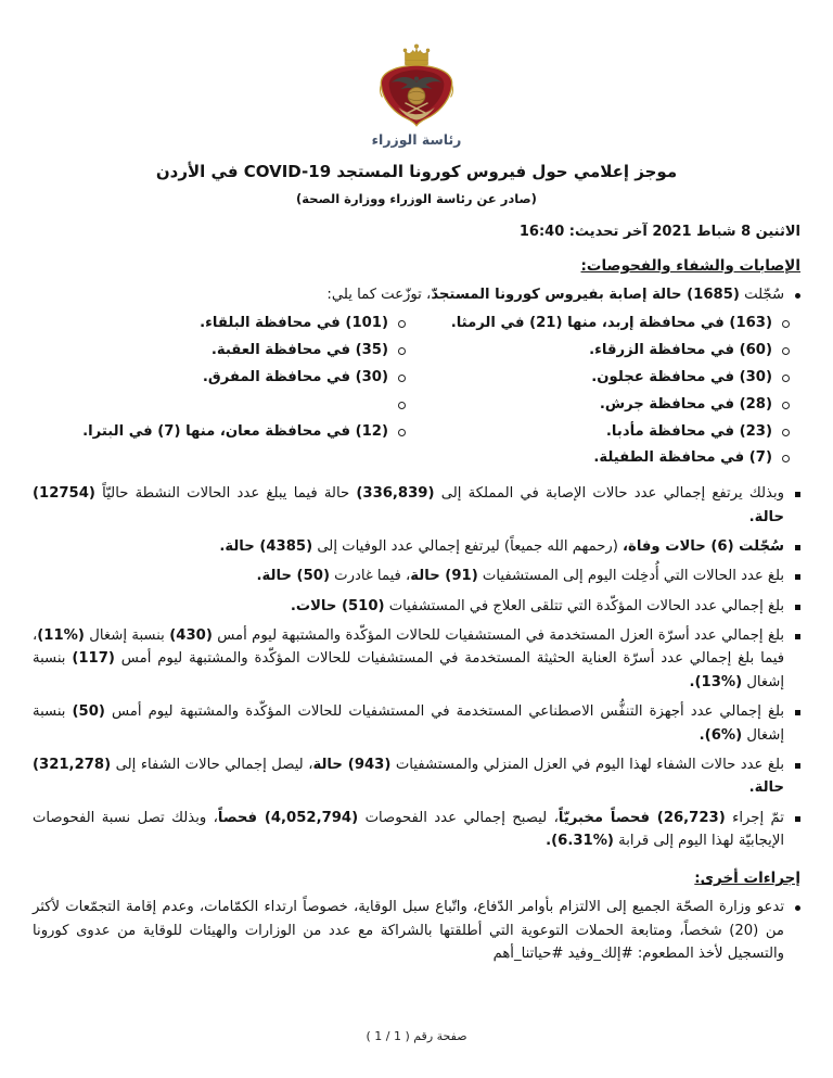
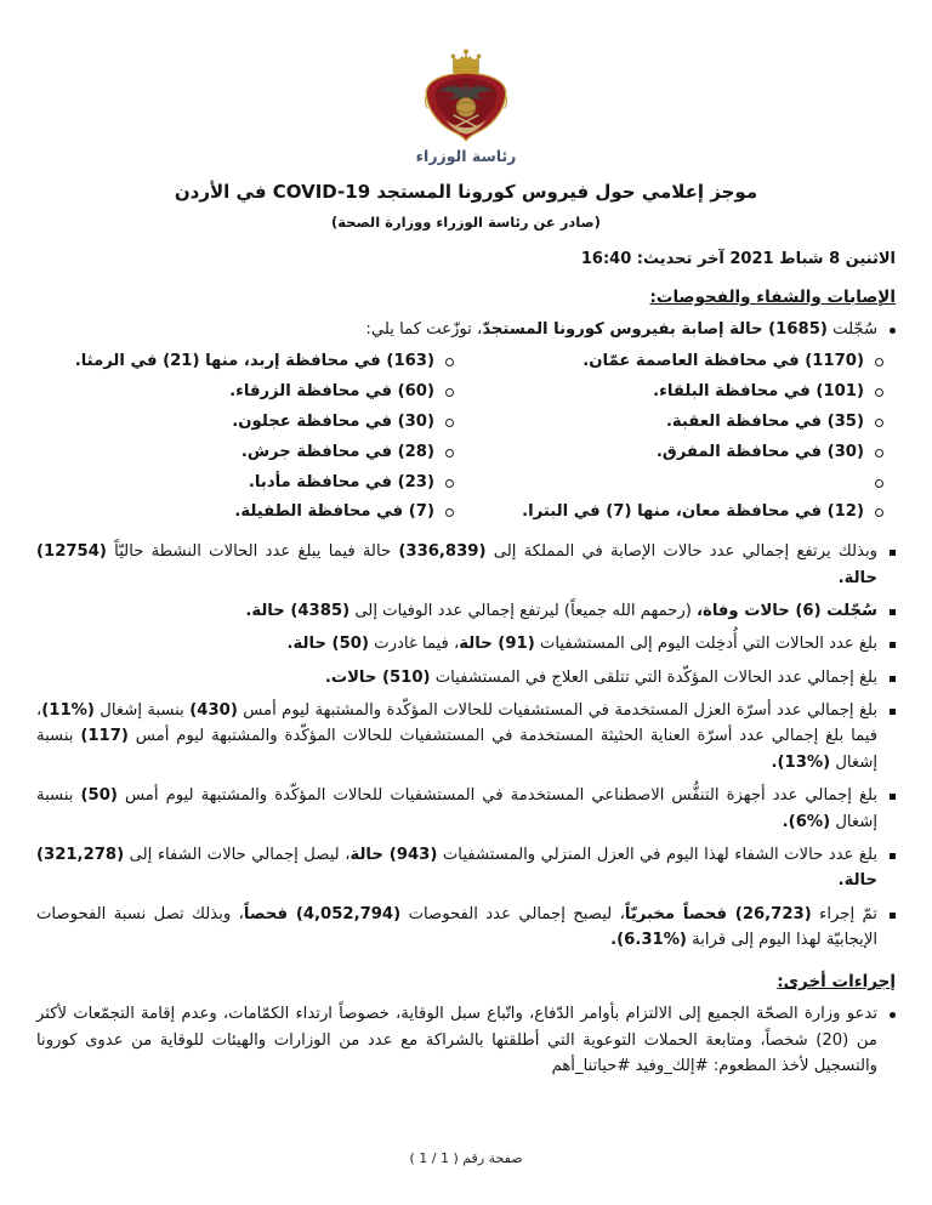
  رئاسة الوزراء
  موجز إعلامي حول فيروس كورونا المستجد COVID-19 في الأردن
  (صادر عن رئاسة الوزراء ووزارة الصحة)
  الاثنين 8 شباط 2021 آخر تحديث: 16:40
  الإصابات والشفاء والفحوصات:
  سُجّلت (1685) حالة إصابة بفيروس كورونا المستجدّ، توزّعت كما يلي:
+ (1170) في محافظة العاصمة عمّان.
  (163) في محافظة إربد، منها (21) في الرمثا.
  (101) في محافظة البلقاء.
  (60) في محافظة الزرقاء.
  (35) في محافظة العقبة.
  (30) في محافظة عجلون.
  (30) في محافظة المفرق.
  (28) في محافظة جرش.
  (23) في محافظة مأدبا.
  (12) في محافظة معان، منها (7) في البترا.
  (7) في محافظة الطفيلة.
  وبذلك يرتفع إجمالي عدد حالات الإصابة في المملكة إلى (336,839) حالة فيما يبلغ عدد الحالات النشطة حاليّاً (12754) حالة.
  سُجّلت (6) حالات وفاة، (رحمهم الله جميعاً) ليرتفع إجمالي عدد الوفيات إلى (4385) حالة.
  بلغ عدد الحالات التي أُدخِلت اليوم إلى المستشفيات (91) حالة، فيما غادرت (50) حالة.
  بلغ إجمالي عدد الحالات المؤكّدة التي تتلقى العلاج في المستشفيات (510) حالات.
  بلغ إجمالي عدد أسرّة العزل المستخدمة في المستشفيات للحالات المؤكّدة والمشتبهة ليوم أمس (430) بنسبة إشغال (%11)، فيما بلغ إجمالي عدد أسرّة العناية الحثيثة المستخدمة في المستشفيات للحالات المؤكّدة والمشتبهة ليوم أمس (117) بنسبة إشغال (%13).
  بلغ إجمالي عدد أجهزة التنفُّس الاصطناعي المستخدمة في المستشفيات للحالات المؤكّدة والمشتبهة ليوم أمس (50) بنسبة إشغال (%6).
  بلغ عدد حالات الشفاء لهذا اليوم في العزل المنزلي والمستشفيات (943) حالة، ليصل إجمالي حالات الشفاء إلى (321,278) حالة.
  تمّ إجراء (26,723) فحصاً مخبريّاً، ليصبح إجمالي عدد الفحوصات (4,052,794) فحصاً، وبذلك تصل نسبة الفحوصات الإيجابيّة لهذا اليوم إلى قرابة (%6.31).
  إجراءات أخرى:
  تدعو وزارة الصحّة الجميع إلى الالتزام بأوامر الدّفاع، واتّباع سبل الوقاية، خصوصاً ارتداء الكمّامات، وعدم إقامة التجمّعات لأكثر من (20) شخصاً، ومتابعة الحملات التوعوية التي أطلقتها بالشراكة مع عدد من الوزارات والهيئات للوقاية من عدوى كورونا والتسجيل لأخذ المطعوم: #إلك_وفيد #حياتنا_أهم
  صفحة رقم ( 1 / 1 )
